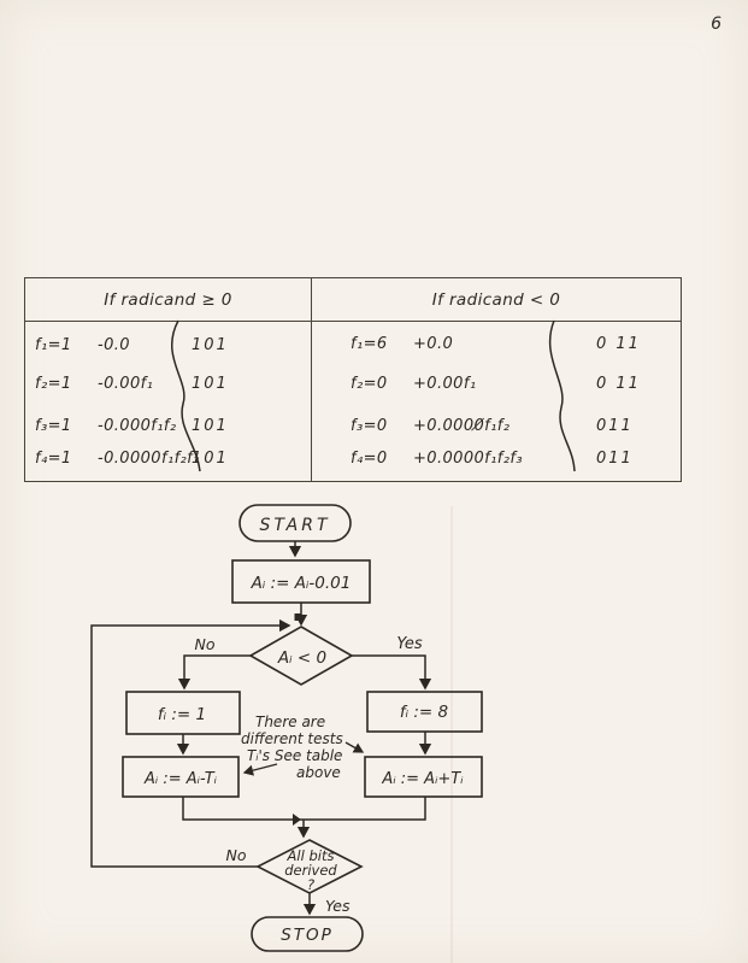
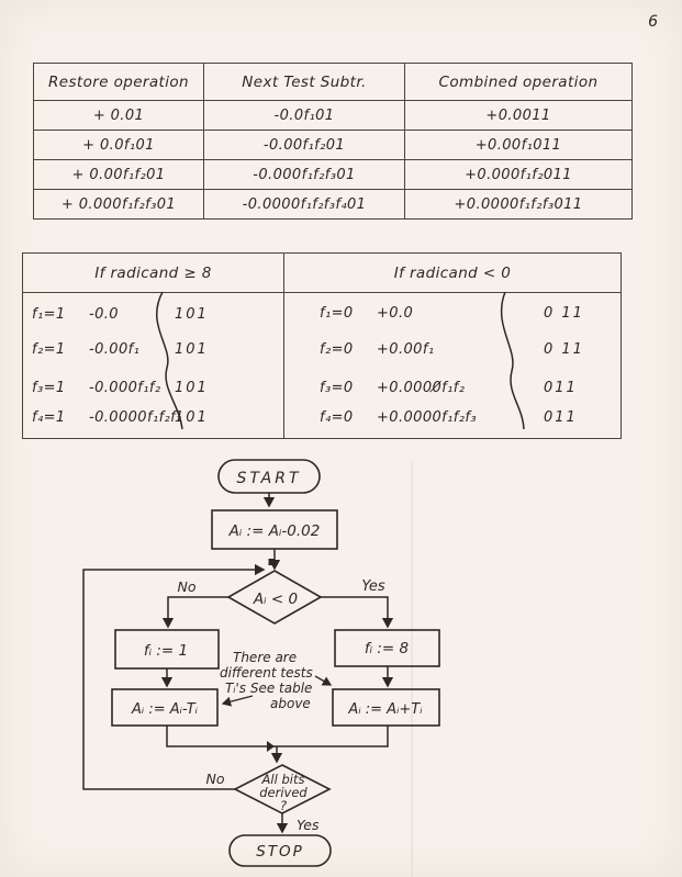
  6
+ Restore operation	Next Test Subtr.	Combined operation
+ + 0.01	-0.0f₁01	+0.0011
+ + 0.0f₁01	-0.00f₁f₂01	+0.00f₁011
+ + 0.00f₁f₂01	-0.000f₁f₂f₃01	+0.000f₁f₂011
+ + 0.000f₁f₂f₃01	-0.0000f₁f₂f₃f₄01	+0.0000f₁f₂f₃011
- If radicand ≥ 0	If radicand < 0
+ If radicand ≥ 8	If radicand < 0
- f₁=1 -0.0 101 f₂=1 -0.00f₁ 101 f₃=1 -0.000f₁f₂ 101 f₄=1 -0.0000f₁f₂f 01	f₁=6 +0.0 0 11 f₂=0 +0.00f₁ 0 11 f₃=0 +0.0000̸f₁f₂ 011 f₄=0 +0.0000f₁f₂f₃ 011
+ f₁=1 -0.0 101 f₂=1 -0.00f₁ 101 f₃=1 -0.000f₁f₂ 101 f₄=1 -0.0000f₁f₂f 01	f₁=0 +0.0 0 11 f₂=0 +0.00f₁ 0 11 f₃=0 +0.0000̸f₁f₂ 011 f₄=0 +0.0000f₁f₂f₃ 011
  START
- Aᵢ := Aᵢ-0.01
+ Aᵢ := Aᵢ-0.02
  Aᵢ < 0
  No
  Yes
  fᵢ := 1
  fᵢ := 8
  Aᵢ := Aᵢ-Tᵢ
  Aᵢ := Aᵢ+Tᵢ
  There are
  different tests
  Tᵢ's See table
  above
  All bits
  derived
  ?
  No
  Yes
  STOP
